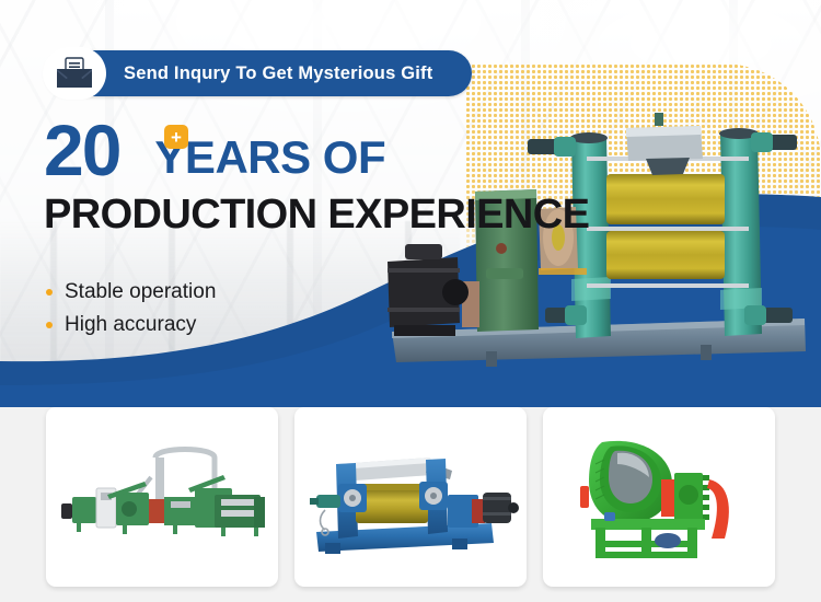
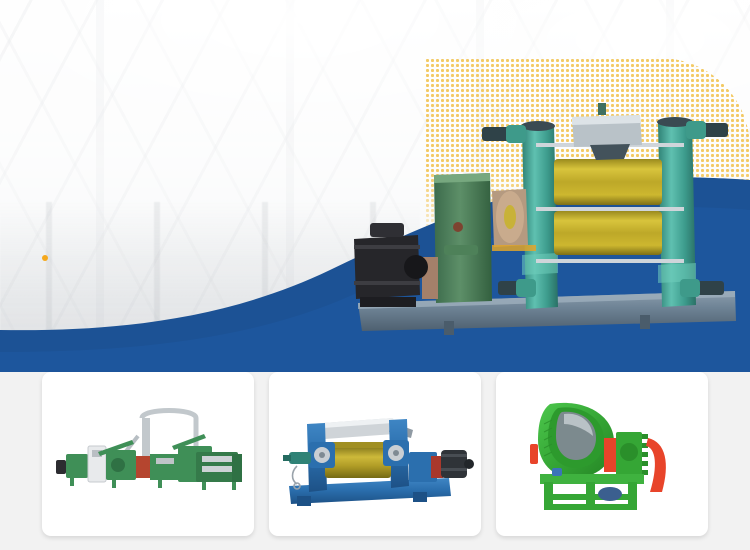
- Send Inqury To Get Mysterious Gift
- 20
- +
- YEARS OF
- PRODUCTION EXPERIENCE
- Stable operation
- High accuracy
